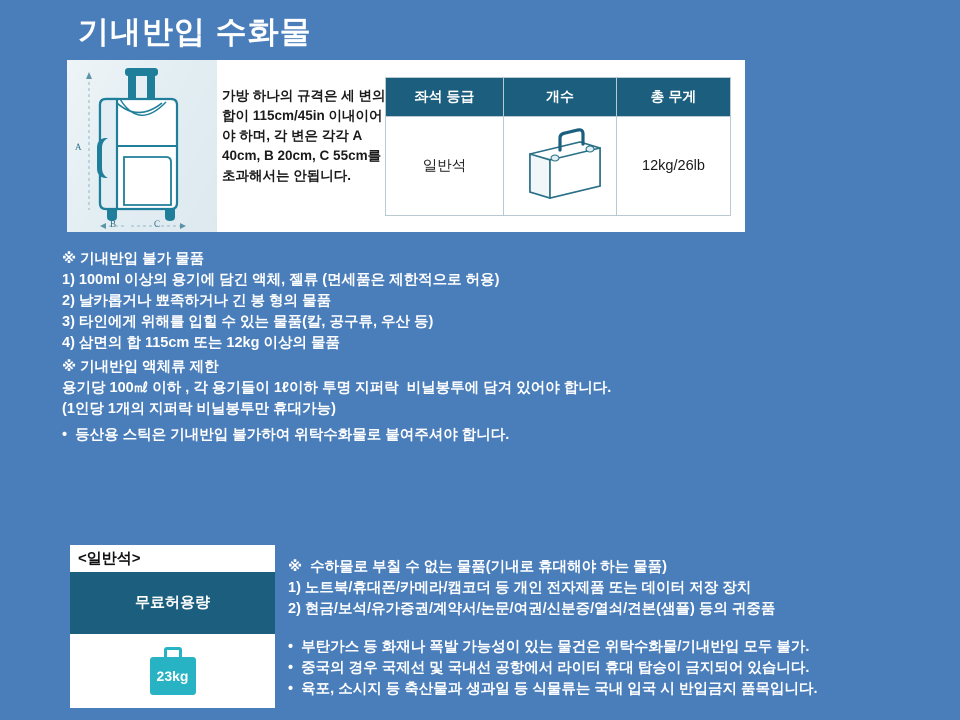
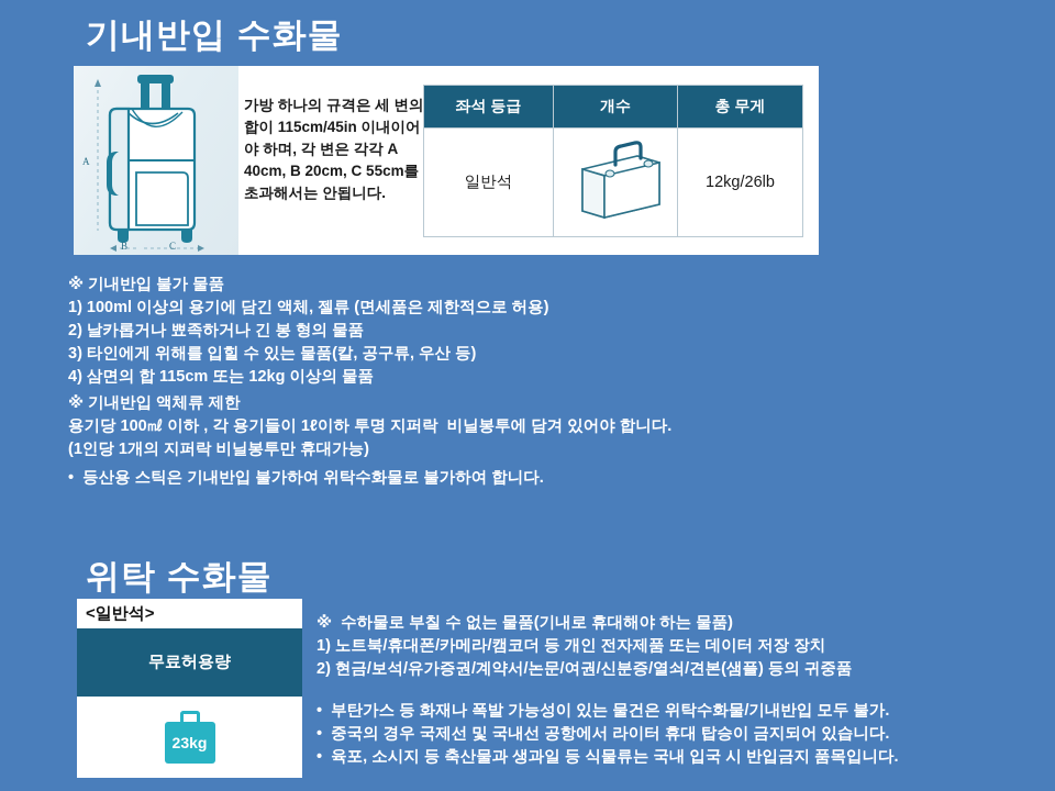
  기내반입 수화물
  A
  B
  C
  가방 하나의 규격은 세 변의 합이 115cm/45in 이내이어야 하며, 각 변은 각각 A 40cm, B 20cm, C 55cm를 초과해서는 안됩니다.
  좌석 등급	개수	총 무게
  일반석		12kg/26lb
  ※ 기내반입 불가 물품
  1) 100ml 이상의 용기에 담긴 액체, 젤류 (면세품은 제한적으로 허용)
  2) 날카롭거나 뾰족하거나 긴 봉 형의 물품
  3) 타인에게 위해를 입힐 수 있는 물품(칼, 공구류, 우산 등)
  4) 삼면의 합 115cm 또는 12kg 이상의 물품
  ※ 기내반입 액체류 제한
  용기당 100㎖ 이하 , 각 용기들이 1ℓ이하 투명 지퍼락 비닐봉투에 담겨 있어야 합니다.
  (1인당 1개의 지퍼락 비닐봉투만 휴대가능)
- • 등산용 스틱은 기내반입 불가하여 위탁수화물로 붙여주셔야 합니다.
+ • 등산용 스틱은 기내반입 불가하여 위탁수화물로 불가하여 합니다.
+ 위탁 수화물
  <일반석>
  무료허용량
  23kg
  ※ 수하물로 부칠 수 없는 물품(기내로 휴대해야 하는 물품)
  1) 노트북/휴대폰/카메라/캠코더 등 개인 전자제품 또는 데이터 저장 장치
  2) 현금/보석/유가증권/계약서/논문/여권/신분증/열쇠/견본(샘플) 등의 귀중품
  • 부탄가스 등 화재나 폭발 가능성이 있는 물건은 위탁수화물/기내반입 모두 불가.
  • 중국의 경우 국제선 및 국내선 공항에서 라이터 휴대 탑승이 금지되어 있습니다.
  • 육포, 소시지 등 축산물과 생과일 등 식물류는 국내 입국 시 반입금지 품목입니다.
